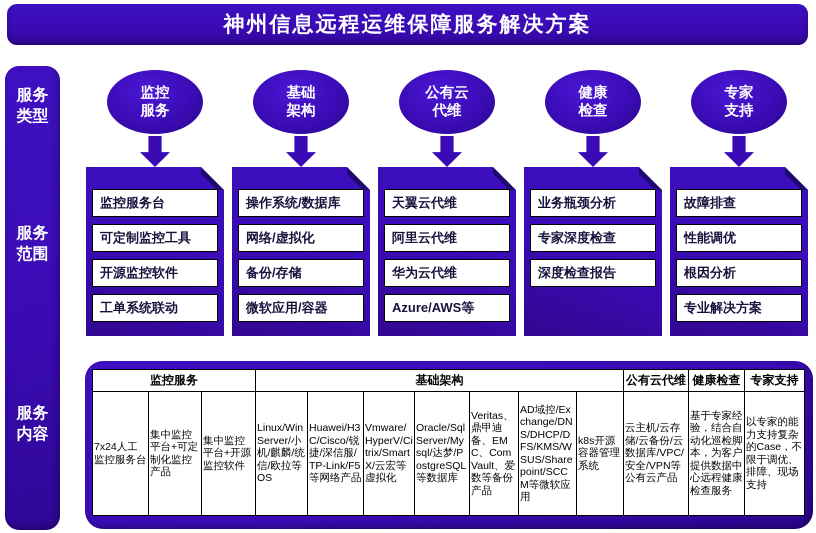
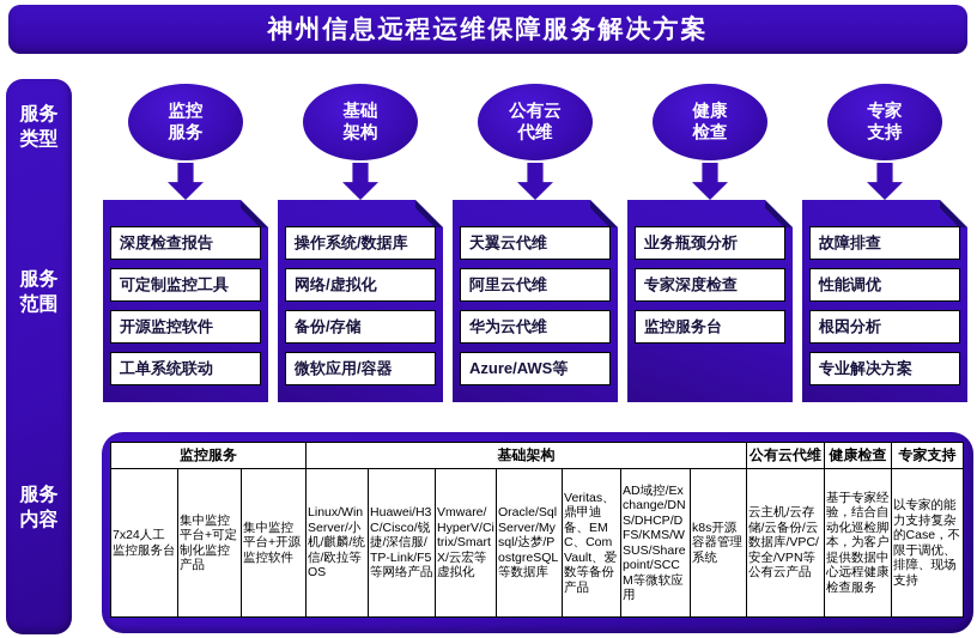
  神州信息远程运维保障服务解决方案
  服务
  类型
  服务
  范围
  服务
  内容
  监控
  服务
- 监控服务台
+ 深度检查报告
  可定制监控工具
  开源监控软件
  工单系统联动
  基础
  架构
  操作系统/数据库
  网络/虚拟化
  备份/存储
  微软应用/容器
  公有云
  代维
  天翼云代维
  阿里云代维
  华为云代维
  Azure/AWS等
  健康
  检查
  业务瓶颈分析
  专家深度检查
- 深度检查报告
+ 监控服务台
  专家
  支持
  故障排查
  性能调优
  根因分析
  专业解决方案
  监控服务	基础架构	公有云代维	健康检查	专家支持
  7x24人工监控服务台	集中监控平台+可定制化监控产品	集中监控平台+开源监控软件	Linux/WinServer/小机/麒麟/统信/欧拉等OS	Huawei/H3C/Cisco/锐捷/深信服/TP-Link/F5等网络产品	Vmware/HyperV/Citrix/SmartX/云宏等虚拟化	Oracle/SqlServer/Mysql/达梦/PostgreSQL等数据库	Veritas、鼎甲迪备、EMC、ComVault、爱数等备份产品	AD域控/Exchange/DNS/DHCP/DFS/KMS/WSUS/Sharepoint/SCCM等微软应用	k8s开源容器管理系统	云主机/云存储/云备份/云数据库/VPC/安全/VPN等公有云产品	基于专家经验，结合自动化巡检脚本，为客户提供数据中心远程健康检查服务	以专家的能力支持复杂的Case，不限于调优、排障、现场支持
